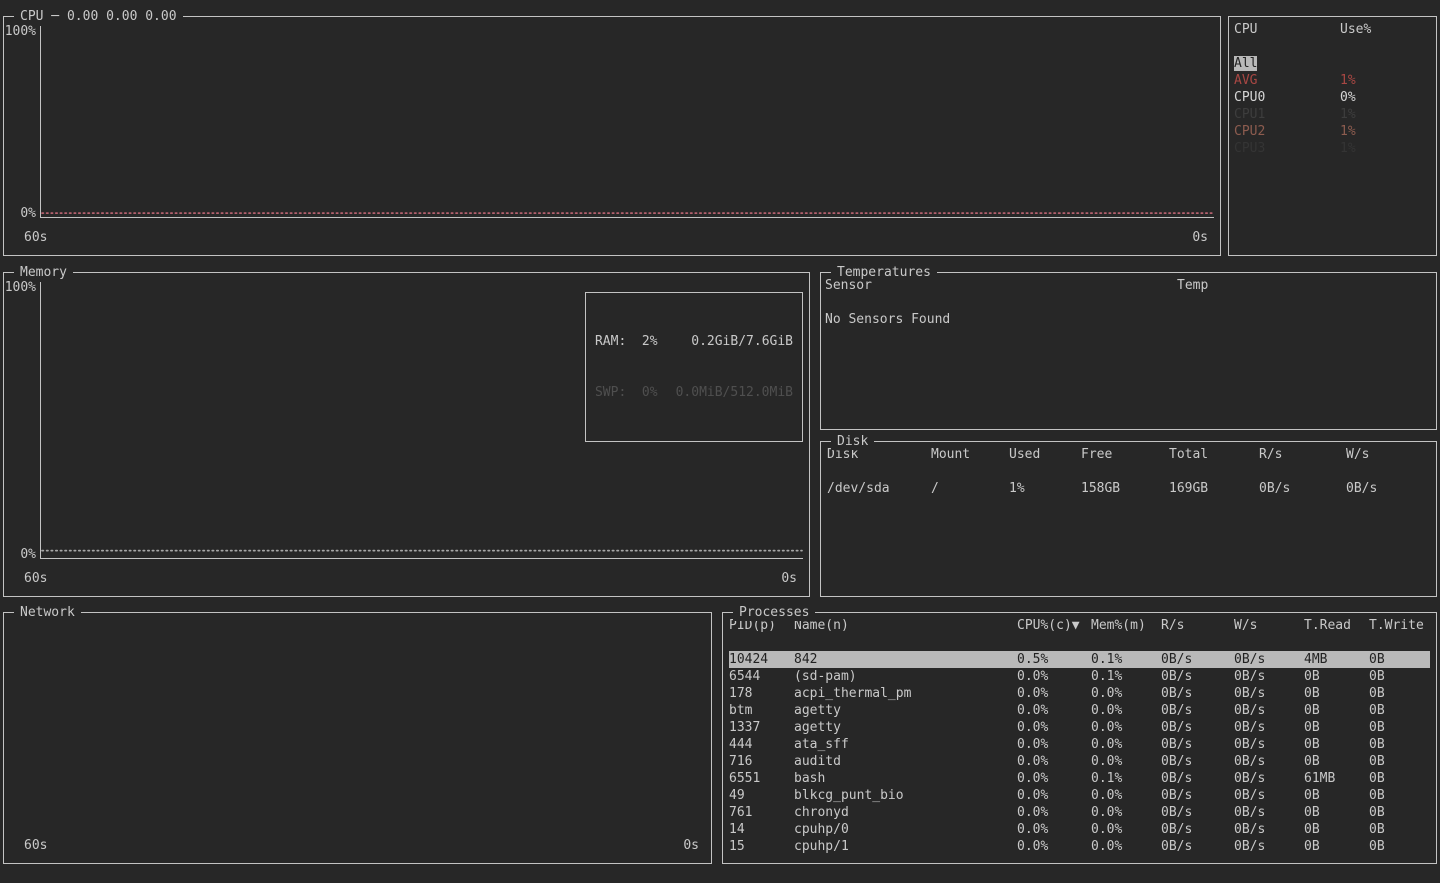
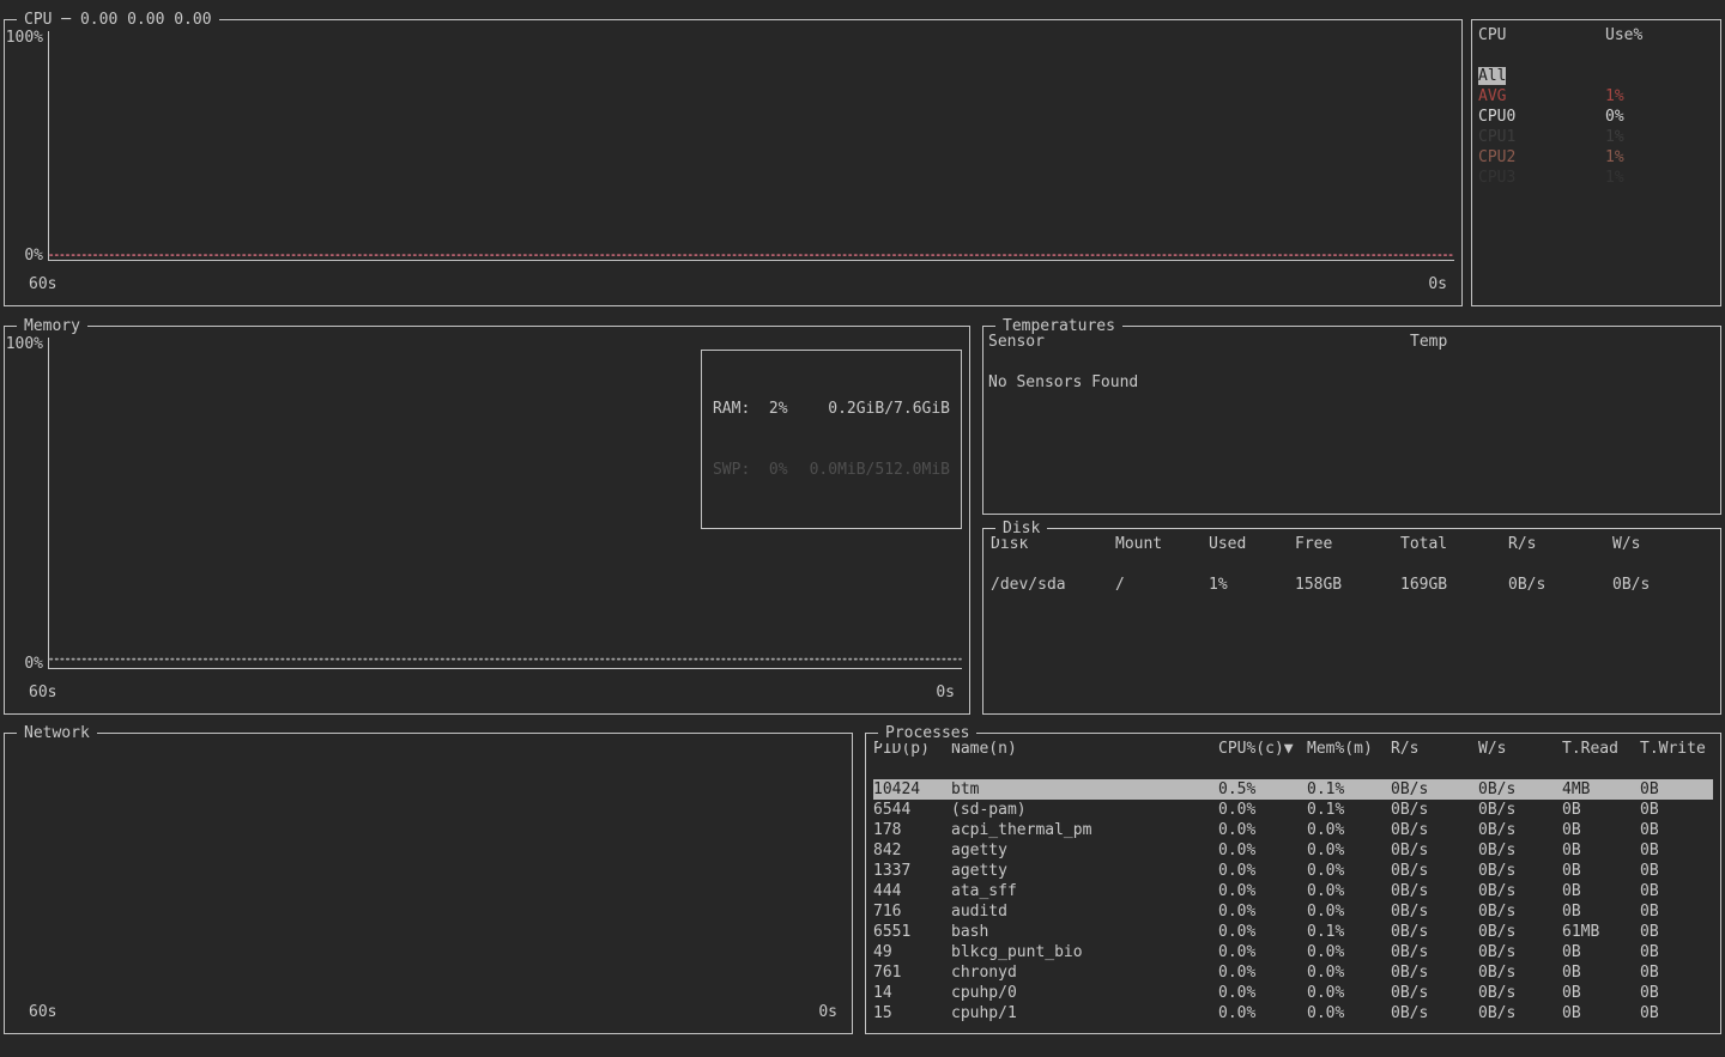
  CPU ─ 0.00 0.00 0.00
  100%
  0%
  60s
  0s
  CPU
  Use%
  All
  AVG
  1%
  CPU0
  0%
  CPU2
  1%
  Memory
  100%
  0%
  RAM: 2%
  0.2GiB/7.6GiB
  SWP: 0%
  0.0MiB/512.0MiB
  60s
  0s
  Temperatures
  Sensor
  Temp
  No Sensors Found
  Disk
  Disk
  Mount
  Used
  Free
  Total
  R/s
  W/s
  /dev/sda
  /
  1%
  158GB
  169GB
  0B/s
  0B/s
  Network
  60s
  0s
  Processes
  PID(p)
  Name(n)
  CPU%(c)▼
  Mem%(m)
  R/s
  W/s
  T.Read
  T.Write
  10424
- 842
+ btm
  0.5%
  0.1%
  0B/s
  0B/s
  4MB
  0B
  6544
  (sd-pam)
  0.0%
  0.1%
  0B/s
  0B/s
  0B
  0B
  178
  acpi_thermal_pm
  0.0%
  0.0%
  0B/s
  0B/s
  0B
  0B
- btm
+ 842
  agetty
  0.0%
  0.0%
  0B/s
  0B/s
  0B
  0B
  1337
  agetty
  0.0%
  0.0%
  0B/s
  0B/s
  0B
  0B
  444
  ata_sff
  0.0%
  0.0%
  0B/s
  0B/s
  0B
  0B
  716
  auditd
  0.0%
  0.0%
  0B/s
  0B/s
  0B
  0B
  6551
  bash
  0.0%
  0.1%
  0B/s
  0B/s
  61MB
  0B
  49
  blkcg_punt_bio
  0.0%
  0.0%
  0B/s
  0B/s
  0B
  0B
  761
  chronyd
  0.0%
  0.0%
  0B/s
  0B/s
  0B
  0B
  14
  cpuhp/0
  0.0%
  0.0%
  0B/s
  0B/s
  0B
  0B
  15
  cpuhp/1
  0.0%
  0.0%
  0B/s
  0B/s
  0B
  0B
